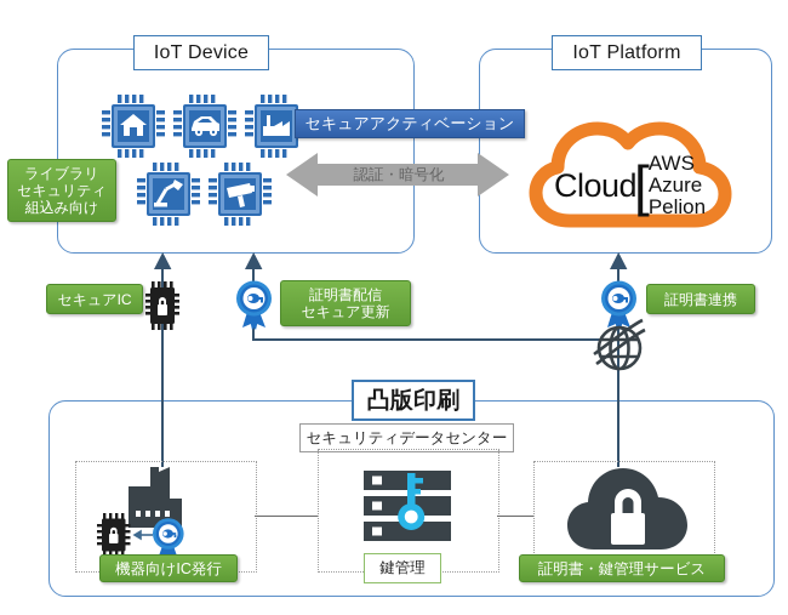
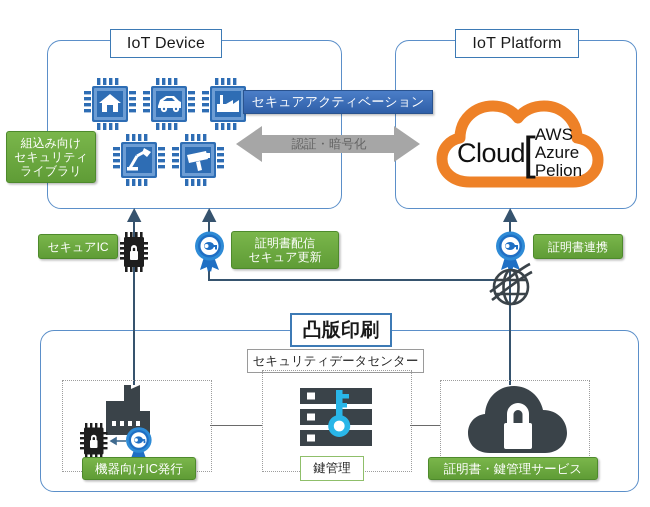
  IoT Device
  IoT Platform
  凸版印刷
- ライブラリ
+ 組込み向け
  セキュリティ
- 組込み向け
+ ライブラリ
  認証・暗号化
  セキュアアクティベーション
  Cloud
  AWS
  Azure
  Pelion
  セキュアIC
  証明書配信
  セキュア更新
  証明書連携
  セキュリティデータセンター
  機器向けIC発行
  鍵管理
  証明書・鍵管理サービス
